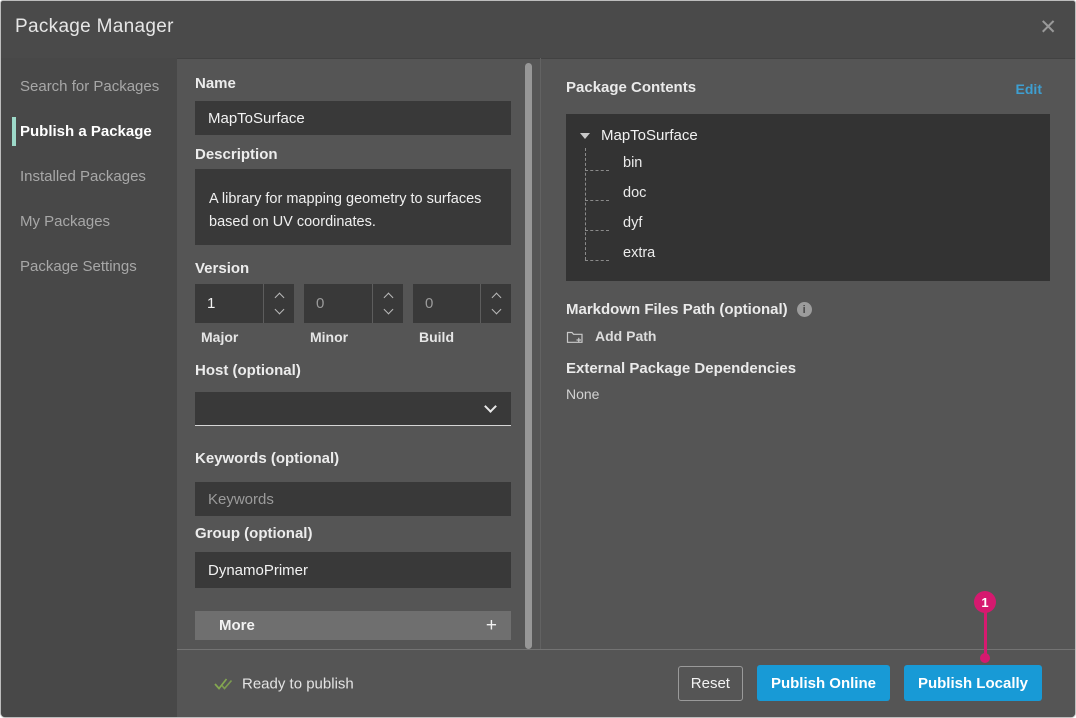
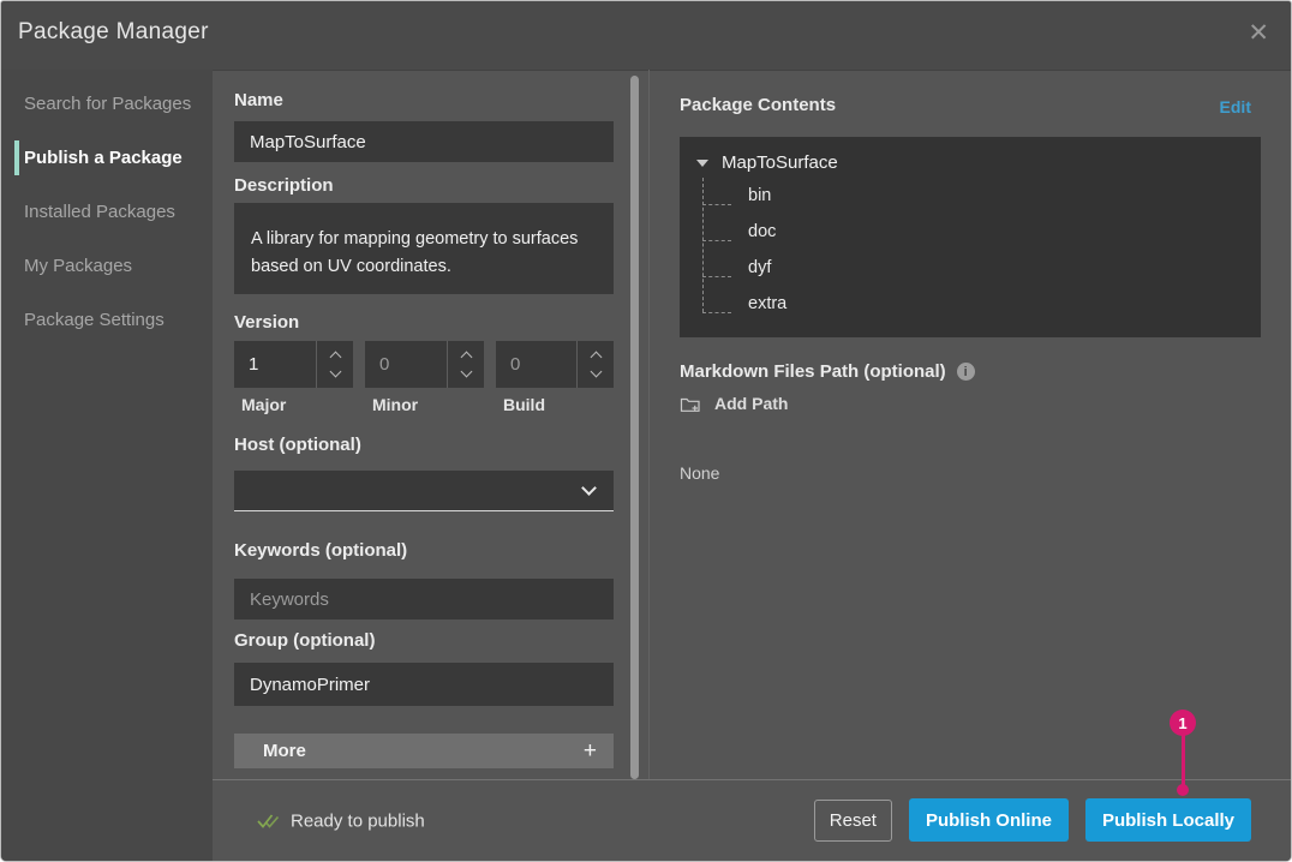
  Package Manager
  ✕
  Search for Packages
  Publish a Package
  Installed Packages
  My Packages
  Package Settings
  Name
  MapToSurface
  Description
  Version
  1
  0
  0
  Major
  Minor
  Build
  Host (optional)
  Keywords (optional)
  Keywords
  Group (optional)
  DynamoPrimer
  More
  +
  Package Contents
  Edit
  MapToSurface
  bin
  doc
  dyf
  extra
  Markdown Files Path (optional)
  i
  Add Path
- External Package Dependencies
  None
  Ready to publish
  Reset
  Publish Online
  Publish Locally
  1
